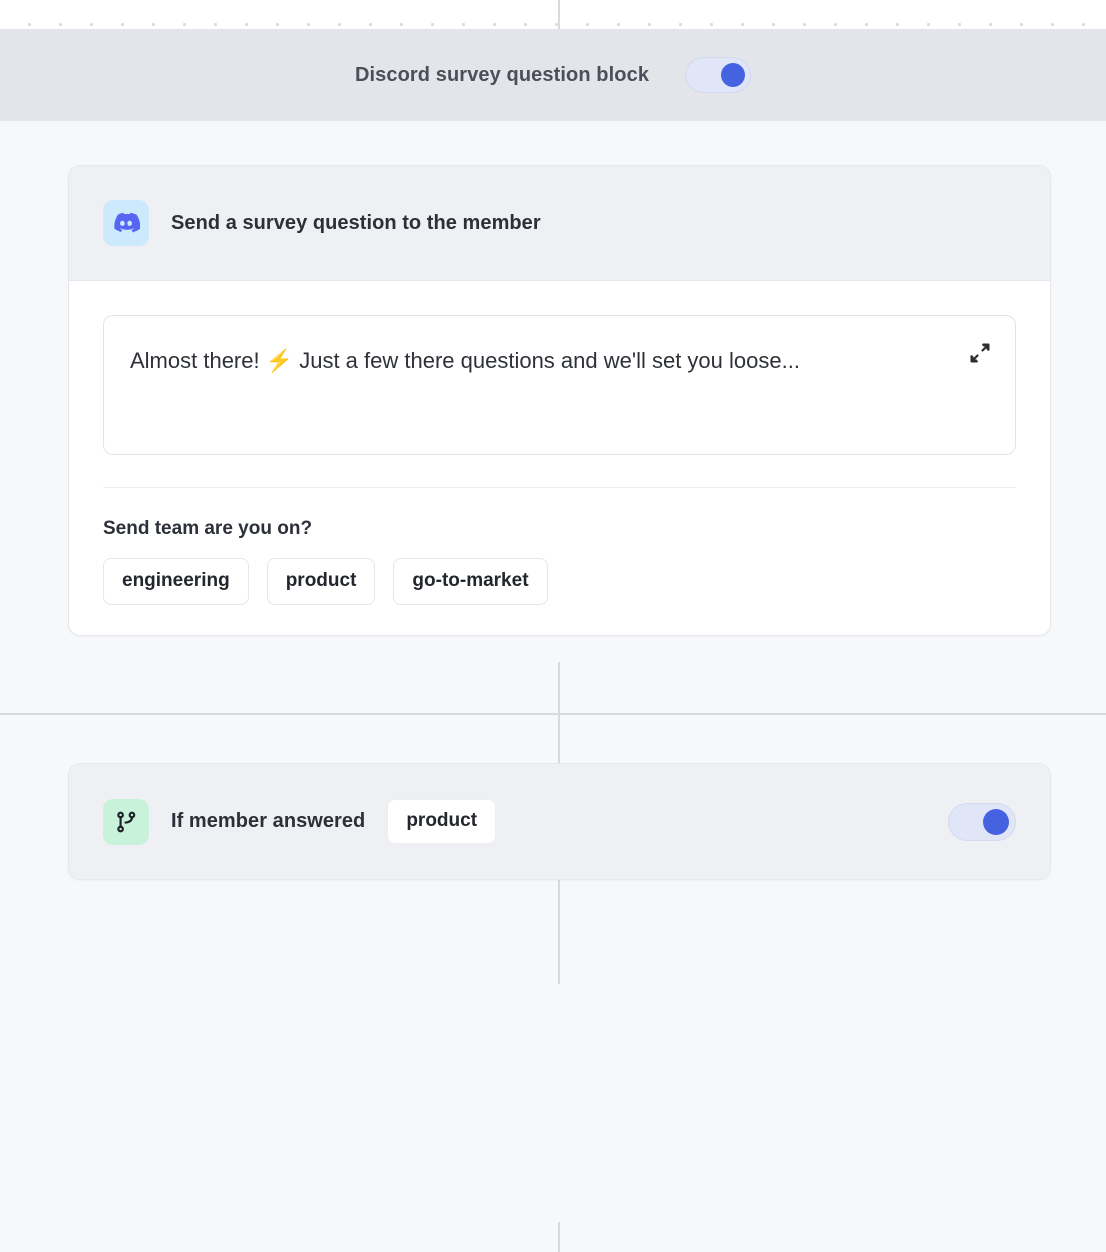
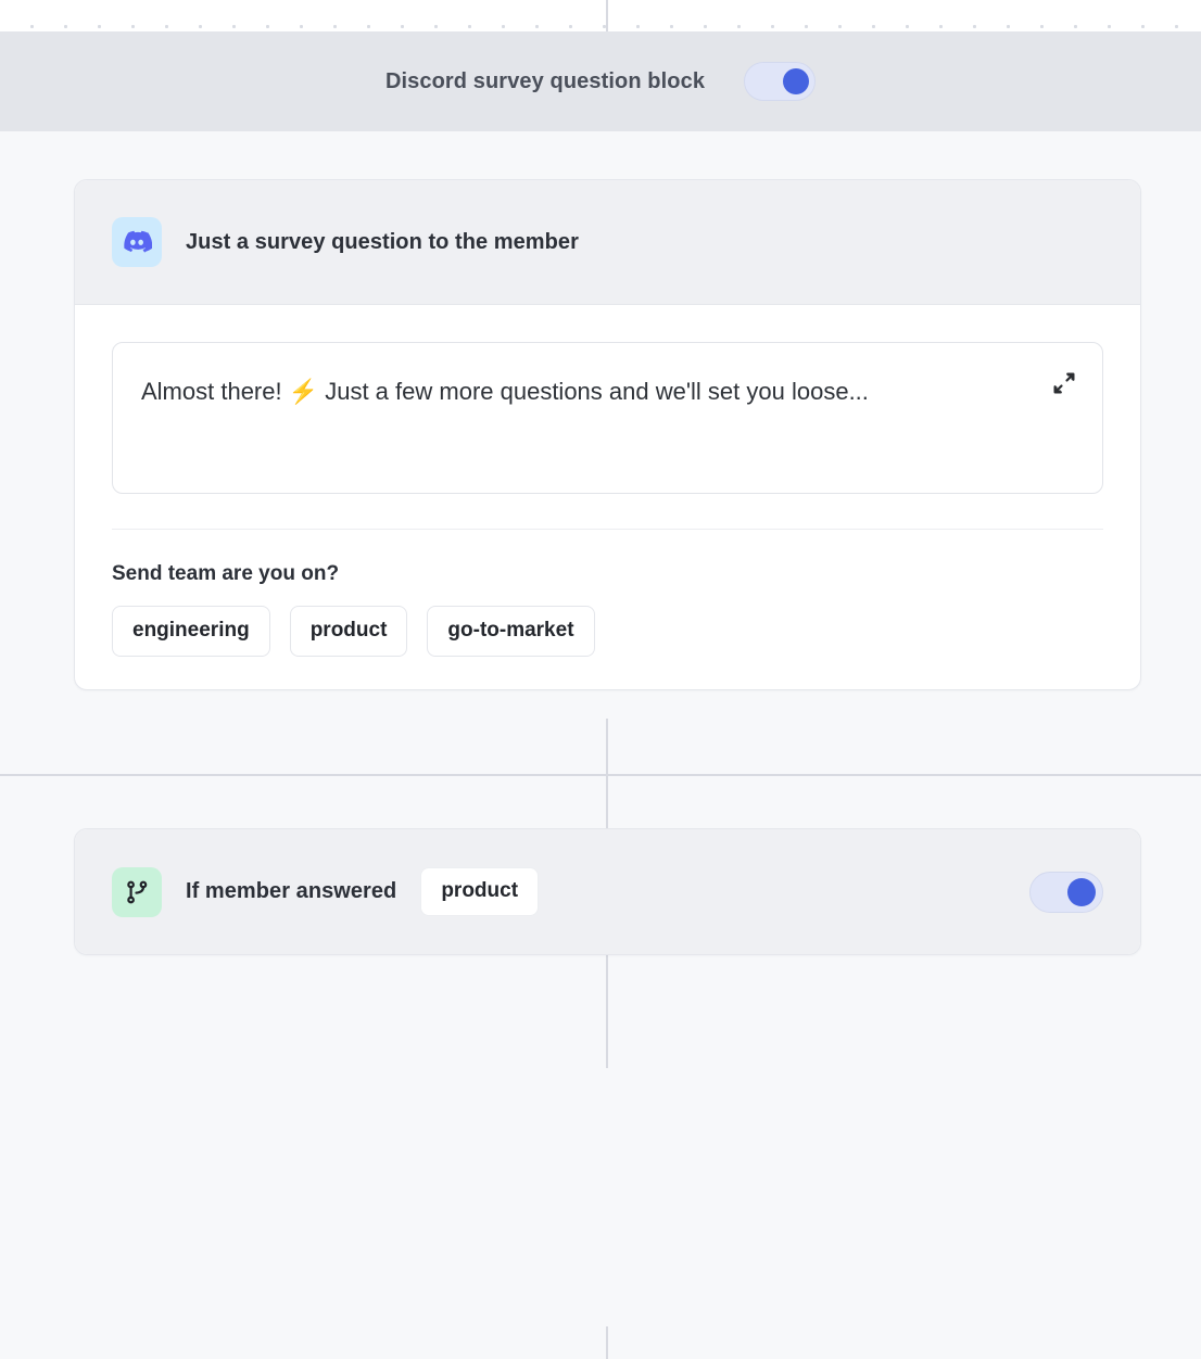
  Discord survey question block
- Send a survey question to the member
+ Just a survey question to the member
- Almost there! ⚡ Just a few there questions and we'll set you loose...
+ Almost there! ⚡ Just a few more questions and we'll set you loose...
  Send team are you on?
  engineering
  product
  go-to-market
  If member answered
  product
